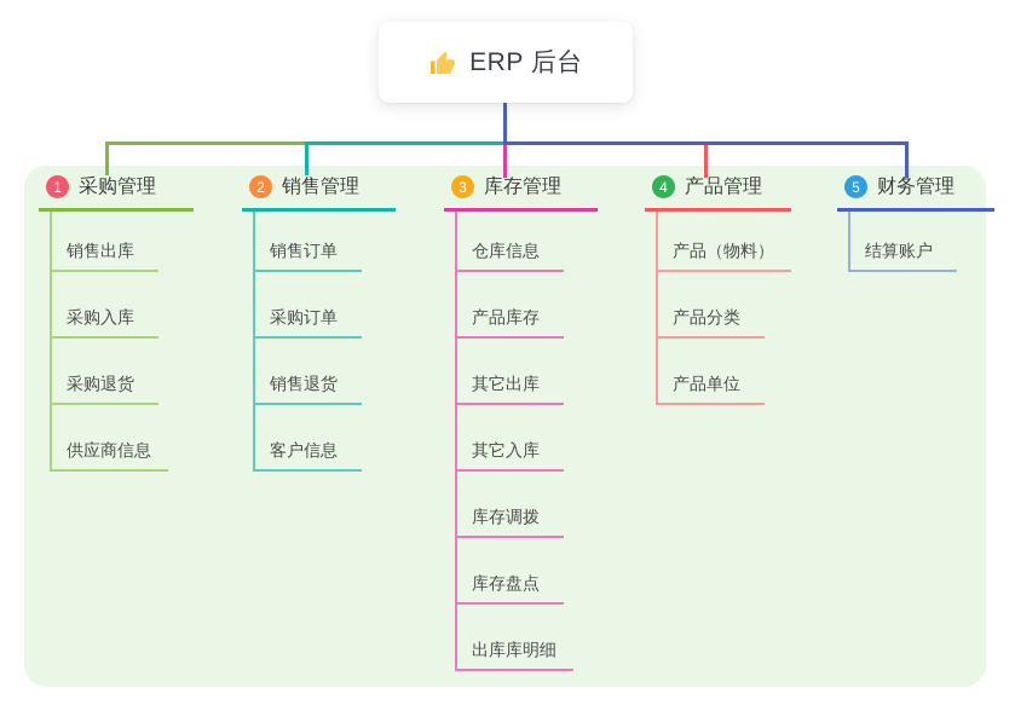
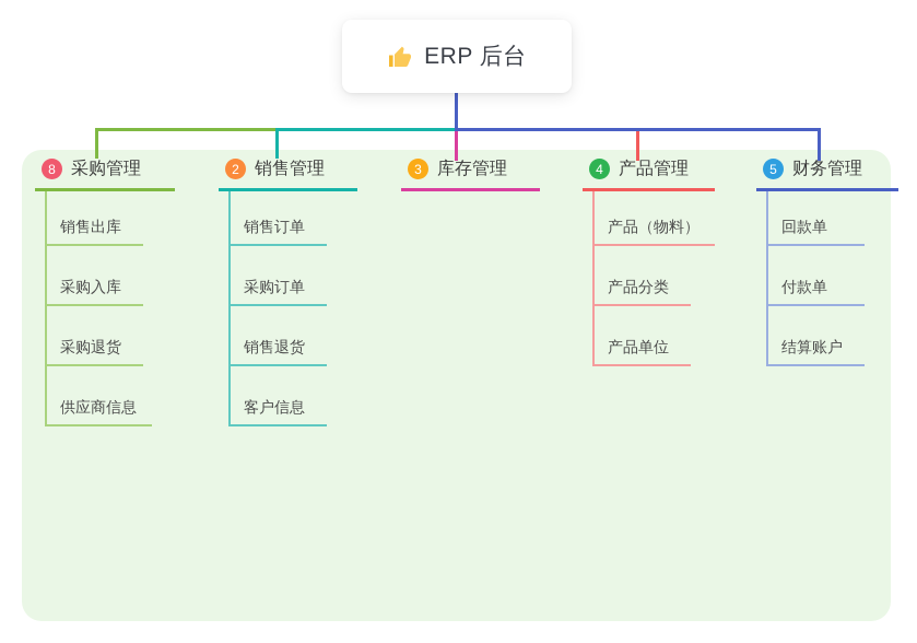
  ERP 后台
- 1
+ 8
  采购管理
  销售出库
  采购入库
  采购退货
  供应商信息
  2
  销售管理
  销售订单
  采购订单
  销售退货
  客户信息
  3
  库存管理
- 仓库信息
- 产品库存
- 其它出库
- 其它入库
- 库存调拨
- 库存盘点
- 出库库明细
  4
  产品管理
  产品（物料）
  产品分类
  产品单位
  5
  财务管理
+ 回款单
+ 付款单
  结算账户
